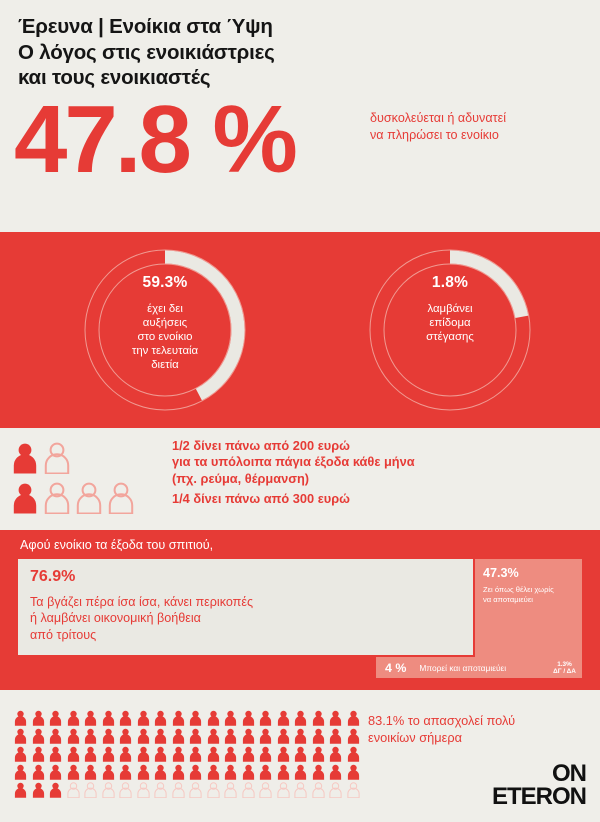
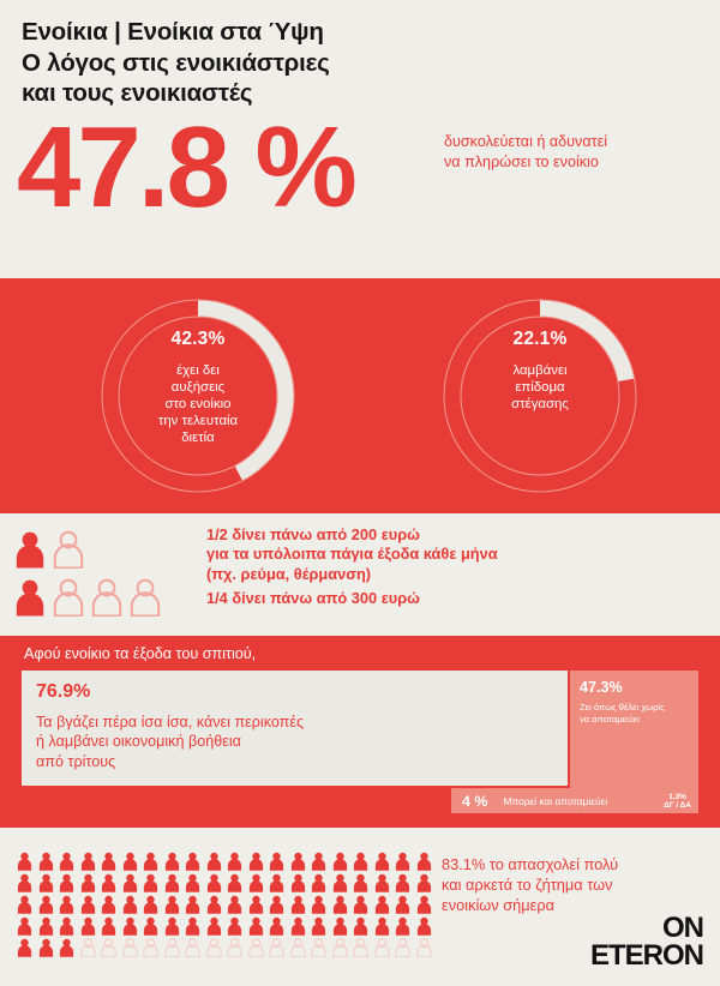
- Έρευνα | Ενοίκια στα Ύψη
+ Ενοίκια | Ενοίκια στα Ύψη
  Ο λόγος στις ενοικιάστριες
  και τους ενοικιαστές
  47.8 %
  δυσκολεύεται ή αδυνατεί
  να πληρώσει το ενοίκιο
- 59.3%
+ 42.3%
  έχει δει
  αυξήσεις
  στο ενοίκιο
  την τελευταία
  διετία
- 1.8%
+ 22.1%
  λαμβάνει
  επίδομα
  στέγασης
  1/2 δίνει πάνω από 200 ευρώ
  για τα υπόλοιπα πάγια έξοδα κάθε μήνα
  (πχ. ρεύμα, θέρμανση)
  1/4 δίνει πάνω από 300 ευρώ
  Αφού ενοίκιο τα έξοδα του σπιτιού,
  76.9%
  Τα βγάζει πέρα ίσα ίσα, κάνει περικοπές
  ή λαμβάνει οικονομική βοήθεια
  από τρίτους
  47.3%
  Ζει όπως θέλει χωρίς
  να αποταμιεύει
  4 %
  Μπορεί και αποταμιεύει
  83.1% το απασχολεί πολύ
+ και αρκετά το ζήτημα των
  ενοικίων σήμερα
  ON
  ETERON
